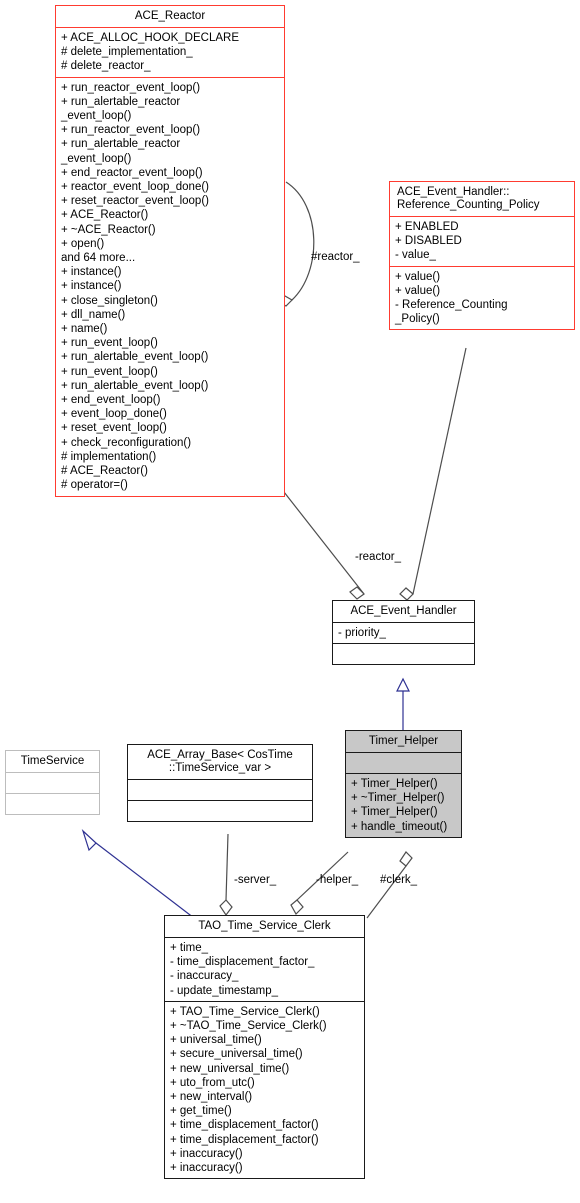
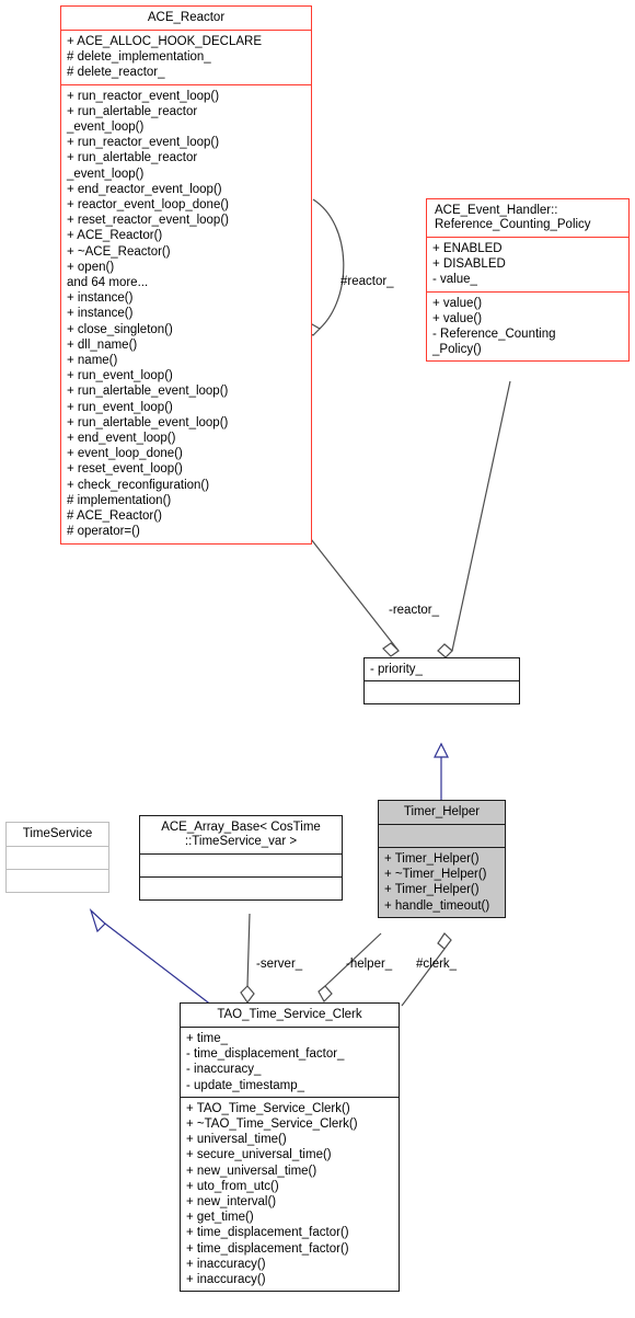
  #reactor_
  -reactor_
  -server_
  -helper_
  #clerk_
  ACE_Reactor
  + ACE_ALLOC_HOOK_DECLARE
  # delete_implementation_
  # delete_reactor_
  + run_reactor_event_loop()
  + run_alertable_reactor
  _event_loop()
  + run_reactor_event_loop()
  + run_alertable_reactor
  _event_loop()
  + end_reactor_event_loop()
  + reactor_event_loop_done()
  + reset_reactor_event_loop()
  + ACE_Reactor()
  + ~ACE_Reactor()
  + open()
  and 64 more...
  + instance()
  + instance()
  + close_singleton()
  + dll_name()
  + name()
  + run_event_loop()
  + run_alertable_event_loop()
  + run_event_loop()
  + run_alertable_event_loop()
  + end_event_loop()
  + event_loop_done()
  + reset_event_loop()
  + check_reconfiguration()
  # implementation()
  # ACE_Reactor()
  # operator=()
  ACE_Event_Handler::
  Reference_Counting_Policy
  + ENABLED
  + DISABLED
  - value_
  + value()
  + value()
  - Reference_Counting
  _Policy()
- ACE_Event_Handler
  - priority_
  Timer_Helper
  + Timer_Helper()
  + ~Timer_Helper()
  + Timer_Helper()
  + handle_timeout()
  TimeService
  ACE_Array_Base< CosTime
  ::TimeService_var >
  TAO_Time_Service_Clerk
  + time_
  - time_displacement_factor_
  - inaccuracy_
  - update_timestamp_
  + TAO_Time_Service_Clerk()
  + ~TAO_Time_Service_Clerk()
  + universal_time()
  + secure_universal_time()
  + new_universal_time()
  + uto_from_utc()
  + new_interval()
  + get_time()
  + time_displacement_factor()
  + time_displacement_factor()
  + inaccuracy()
  + inaccuracy()
